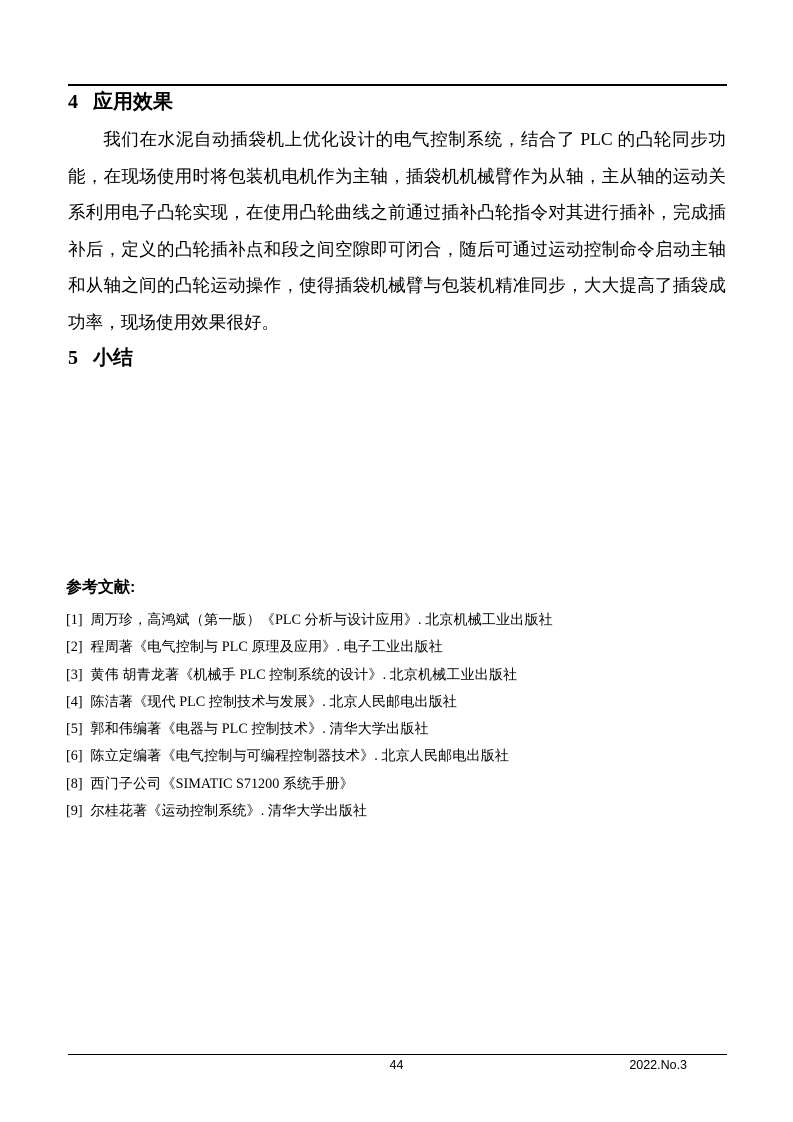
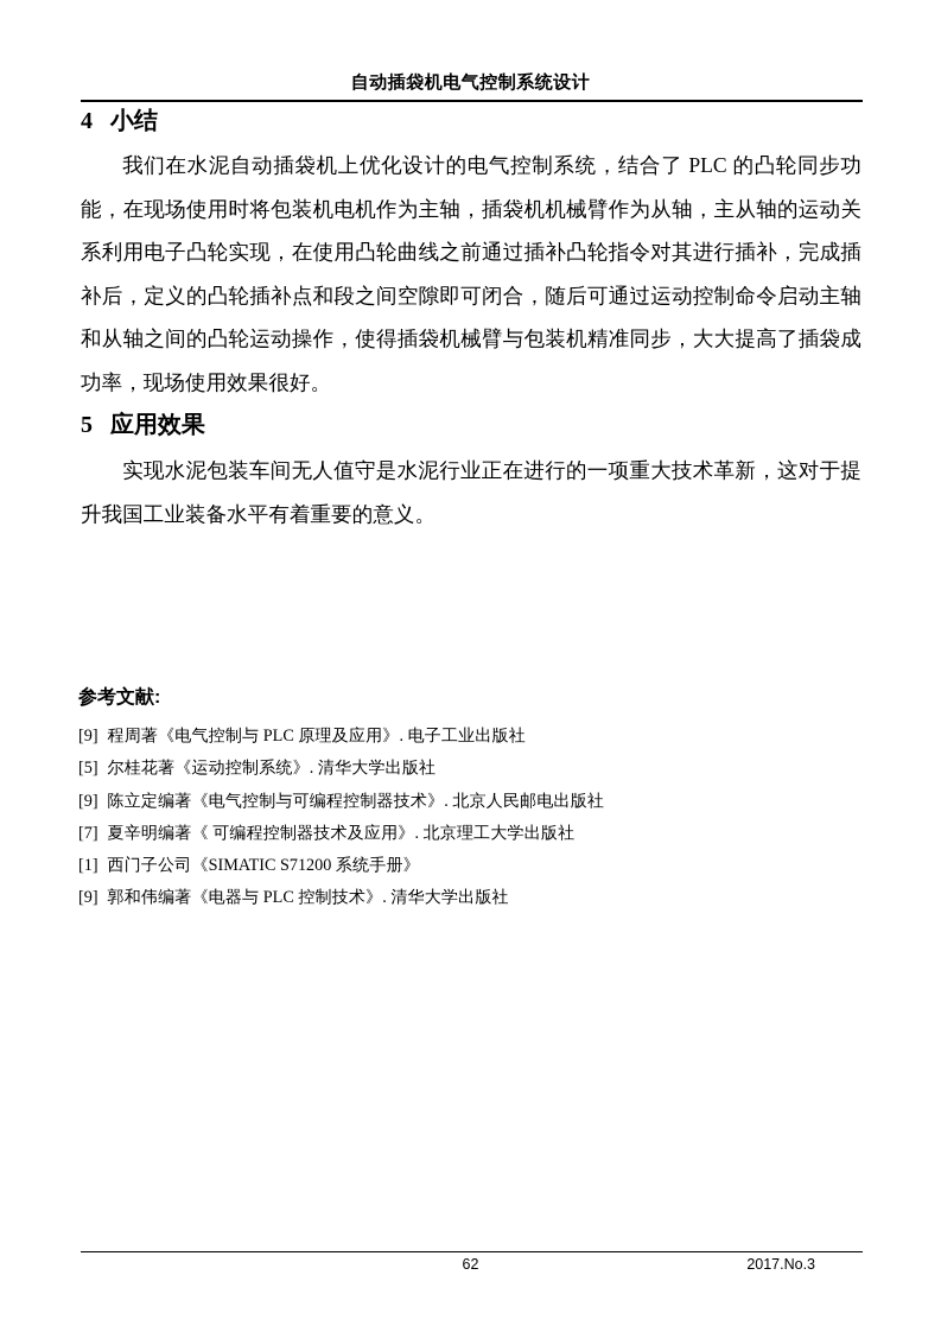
+ 自动插袋机电气控制系统设计
- 4 应用效果
+ 4 小结
  我们在水泥自动插袋机上优化设计的电气控制系统，结合了 PLC 的凸轮同步功能，在现场使用时将包装机电机作为主轴，插袋机机械臂作为从轴，主从轴的运动关系利用电子凸轮实现，在使用凸轮曲线之前通过插补凸轮指令对其进行插补，完成插补后，定义的凸轮插补点和段之间空隙即可闭合，随后可通过运动控制命令启动主轴和从轴之间的凸轮运动操作，使得插袋机械臂与包装机精准同步，大大提高了插袋成功率，现场使用效果很好。
- 5 小结
+ 5 应用效果
+ 实现水泥包装车间无人值守是水泥行业正在进行的一项重大技术革新，这对于提升我国工业装备水平有着重要的意义。
  参考文献:
- [1] 周万珍，高鸿斌（第一版）《PLC 分析与设计应用》. 北京机械工业出版社
- [2] 程周著《电气控制与 PLC 原理及应用》. 电子工业出版社
+ [9] 程周著《电气控制与 PLC 原理及应用》. 电子工业出版社
- [3] 黄伟 胡青龙著《机械手 PLC 控制系统的设计》. 北京机械工业出版社
- [4] 陈洁著《现代 PLC 控制技术与发展》. 北京人民邮电出版社
- [5] 郭和伟编著《电器与 PLC 控制技术》. 清华大学出版社
+ [5] 尔桂花著《运动控制系统》. 清华大学出版社
- [6] 陈立定编著《电气控制与可编程控制器技术》. 北京人民邮电出版社
+ [9] 陈立定编著《电气控制与可编程控制器技术》. 北京人民邮电出版社
+ [7] 夏辛明编著《 可编程控制器技术及应用》. 北京理工大学出版社
- [8] 西门子公司《SIMATIC S71200 系统手册》
+ [1] 西门子公司《SIMATIC S71200 系统手册》
- [9] 尔桂花著《运动控制系统》. 清华大学出版社
+ [9] 郭和伟编著《电器与 PLC 控制技术》. 清华大学出版社
- 44
+ 62
- 2022.No.3
+ 2017.No.3
